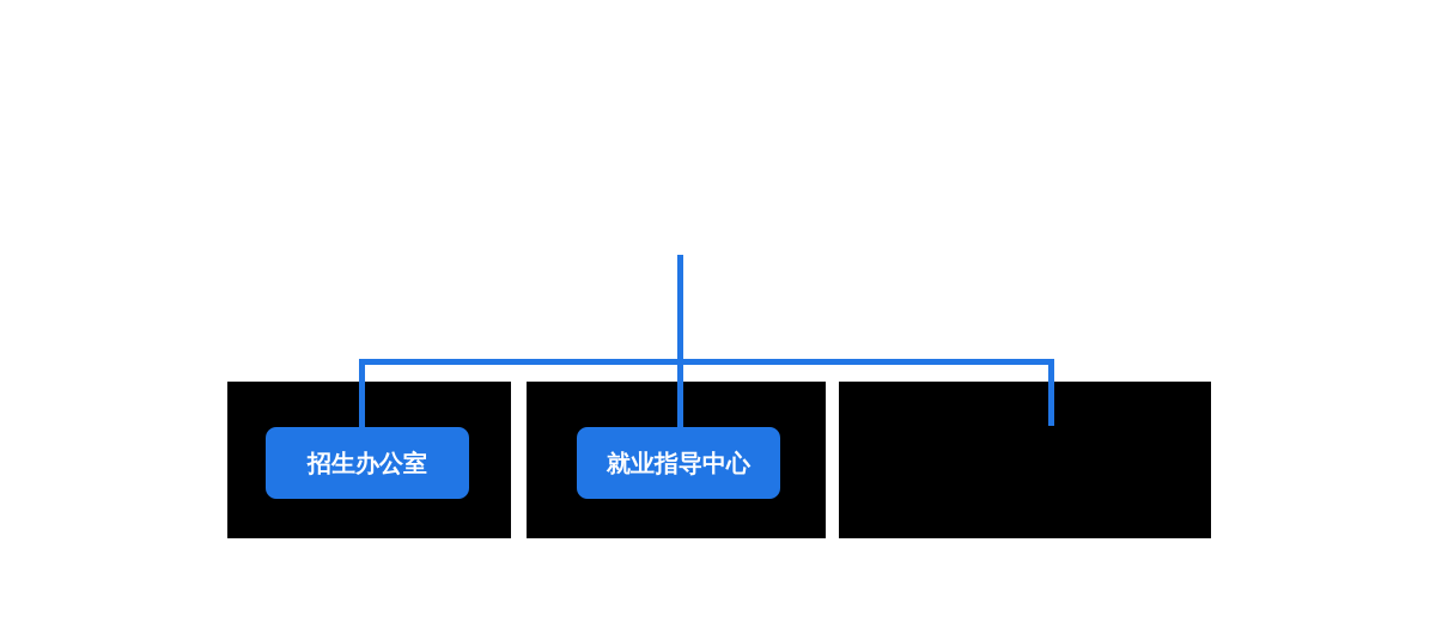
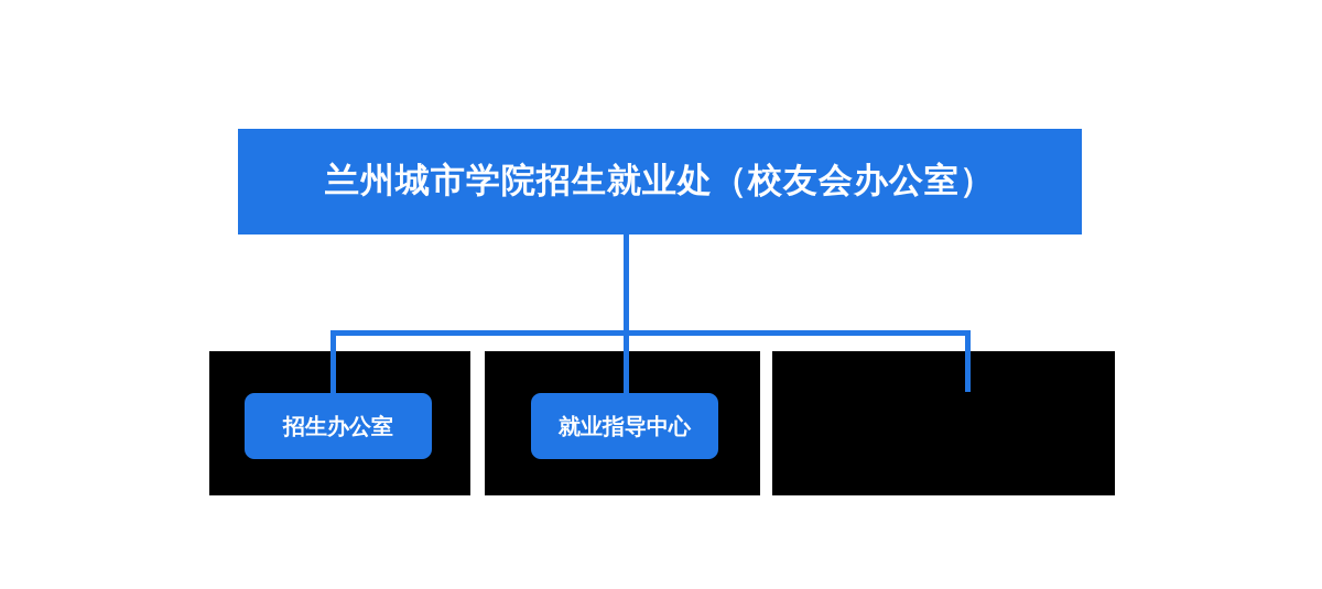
+ 兰州城市学院招生就业处（校友会办公室）
  招生办公室
  就业指导中心
